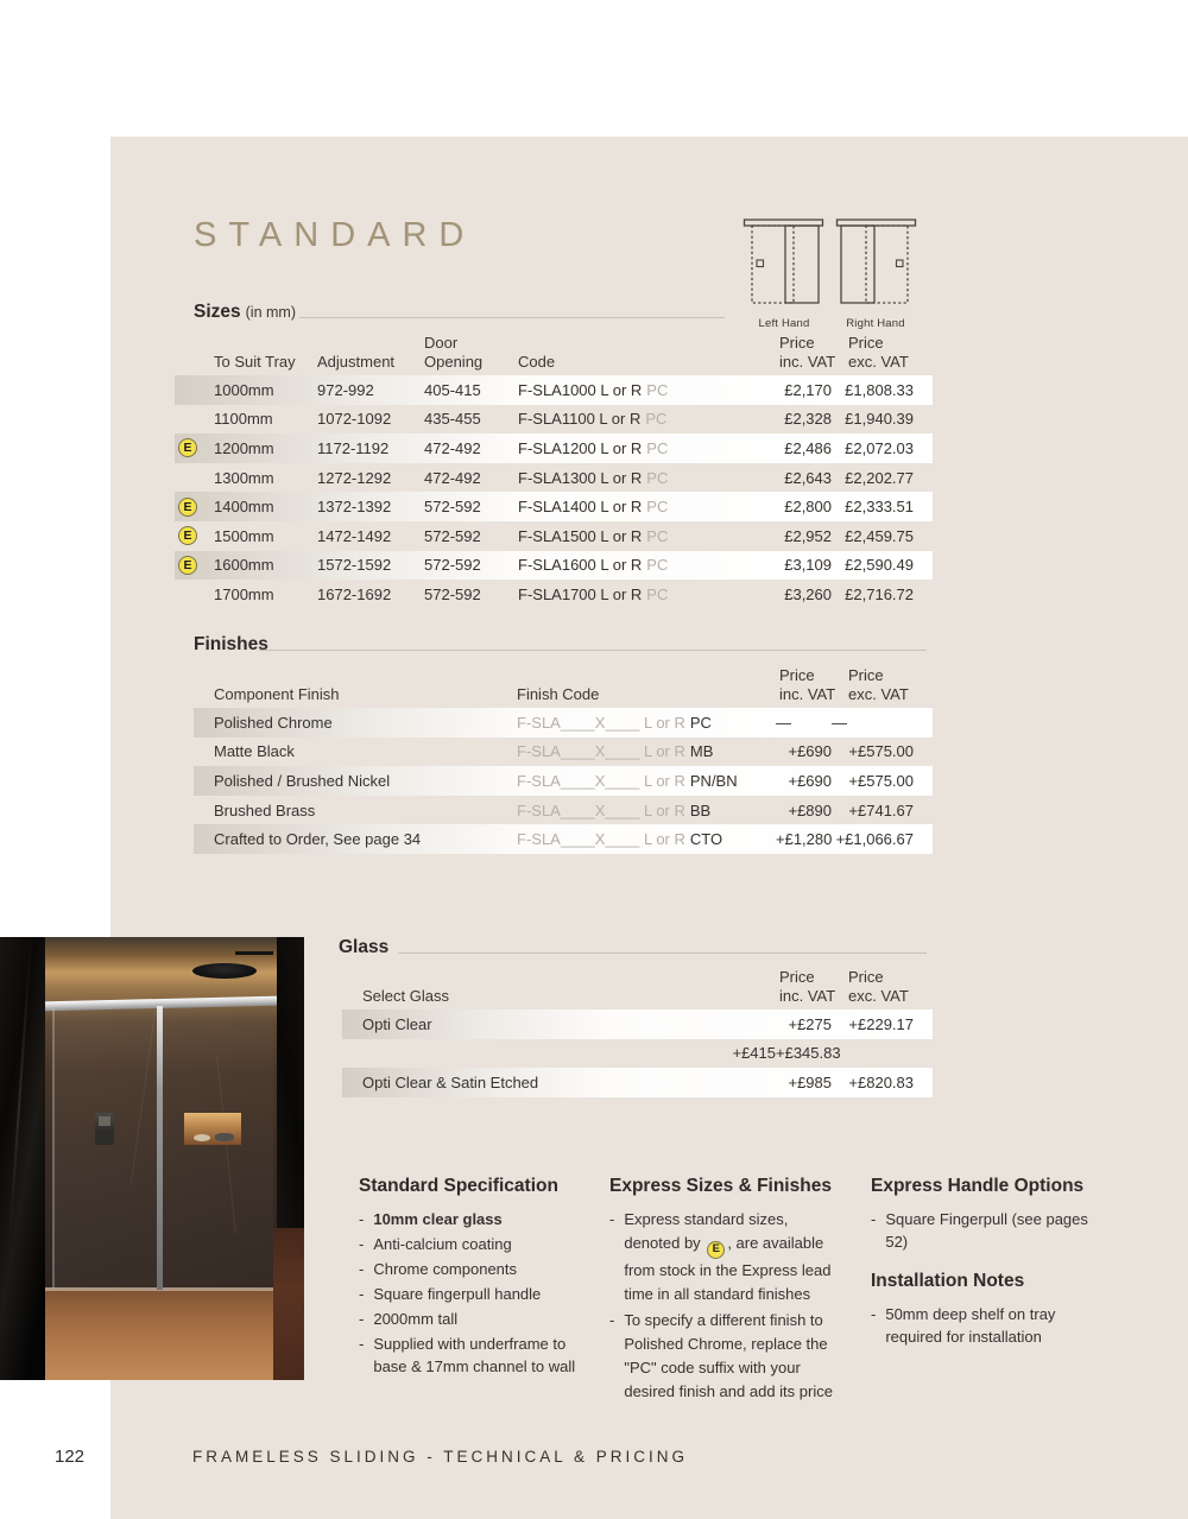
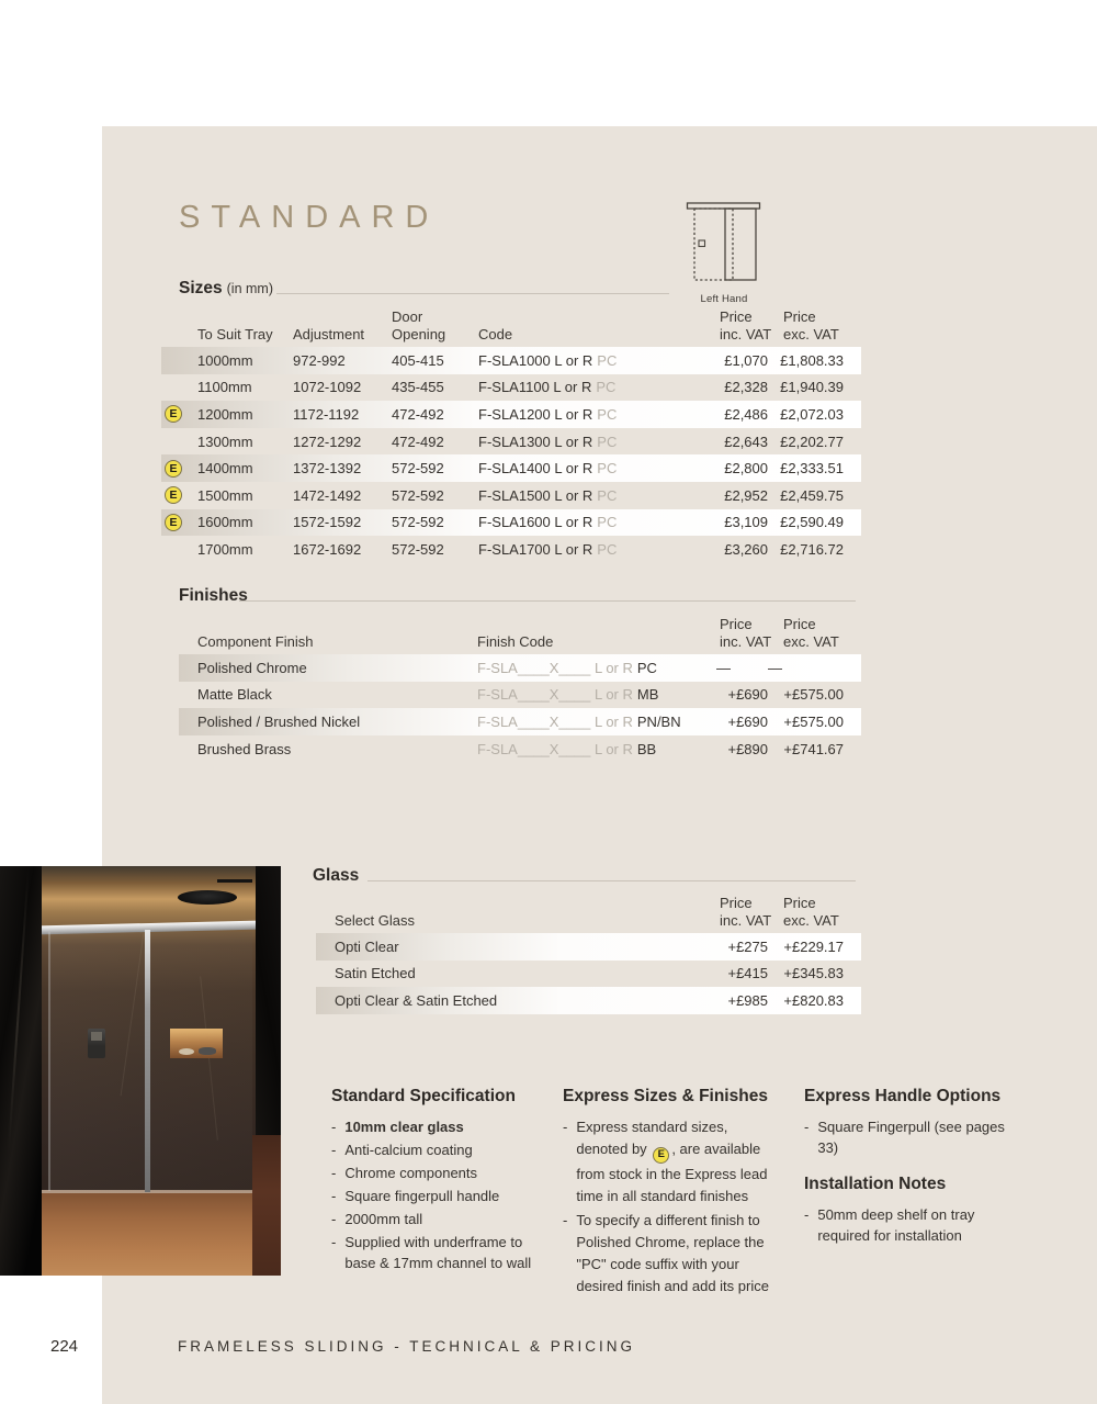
  STANDARD
  Left Hand
- Right Hand
  Sizes (in mm)
  To Suit Tray
  Adjustment
  Door
  Opening
  Code
  Price
  inc. VAT
  Price
  exc. VAT
  1000mm
  972-992
  405-415
  F-SLA1000 L or R PC
- £2,170
+ £1,070
  £1,808.33
  1100mm
  1072-1092
  435-455
  F-SLA1100 L or R PC
  £2,328
  £1,940.39
  E
  1200mm
  1172-1192
  472-492
  F-SLA1200 L or R PC
  £2,486
  £2,072.03
  1300mm
  1272-1292
  472-492
  F-SLA1300 L or R PC
  £2,643
  £2,202.77
  E
  1400mm
  1372-1392
  572-592
  F-SLA1400 L or R PC
  £2,800
  £2,333.51
  E
  1500mm
  1472-1492
  572-592
  F-SLA1500 L or R PC
  £2,952
  £2,459.75
  E
  1600mm
  1572-1592
  572-592
  F-SLA1600 L or R PC
  £3,109
  £2,590.49
  1700mm
  1672-1692
  572-592
  F-SLA1700 L or R PC
  £3,260
  £2,716.72
  Finishes
  Component Finish
  Finish Code
  Price
  inc. VAT
  Price
  exc. VAT
  Polished Chrome
  F-SLA____X____ L or R PC
  —
  —
  Matte Black
  F-SLA____X____ L or R MB
  +£690
  +£575.00
  Polished / Brushed Nickel
  F-SLA____X____ L or R PN/BN
  +£690
  +£575.00
  Brushed Brass
  F-SLA____X____ L or R BB
  +£890
  +£741.67
- Crafted to Order, See page 34
- F-SLA____X____ L or R CTO
- +£1,280
- +£1,066.67
  Glass
  Select Glass
  Price
  inc. VAT
  Price
  exc. VAT
  Opti Clear
  +£275
  +£229.17
+ Satin Etched
  +£415
  +£345.83
  Opti Clear & Satin Etched
  +£985
  +£820.83
  Standard Specification
  -
  10mm clear glass
  -
  Anti-calcium coating
  -
  Chrome components
  -
  Square fingerpull handle
  -
  2000mm tall
  -
  Supplied with underframe to base & 17mm channel to wall
  Express Sizes & Finishes
  -
  Express standard sizes, denoted by E , are available from stock in the Express lead time in all standard finishes
  -
  To specify a different finish to Polished Chrome, replace the "PC" code suffix with your desired finish and add its price
  Express Handle Options
  -
- Square Fingerpull (see pages 52)
+ Square Fingerpull (see pages 33)
  Installation Notes
  -
  50mm deep shelf on tray required for installation
- 122
+ 224
  FRAMELESS SLIDING - TECHNICAL & PRICING
